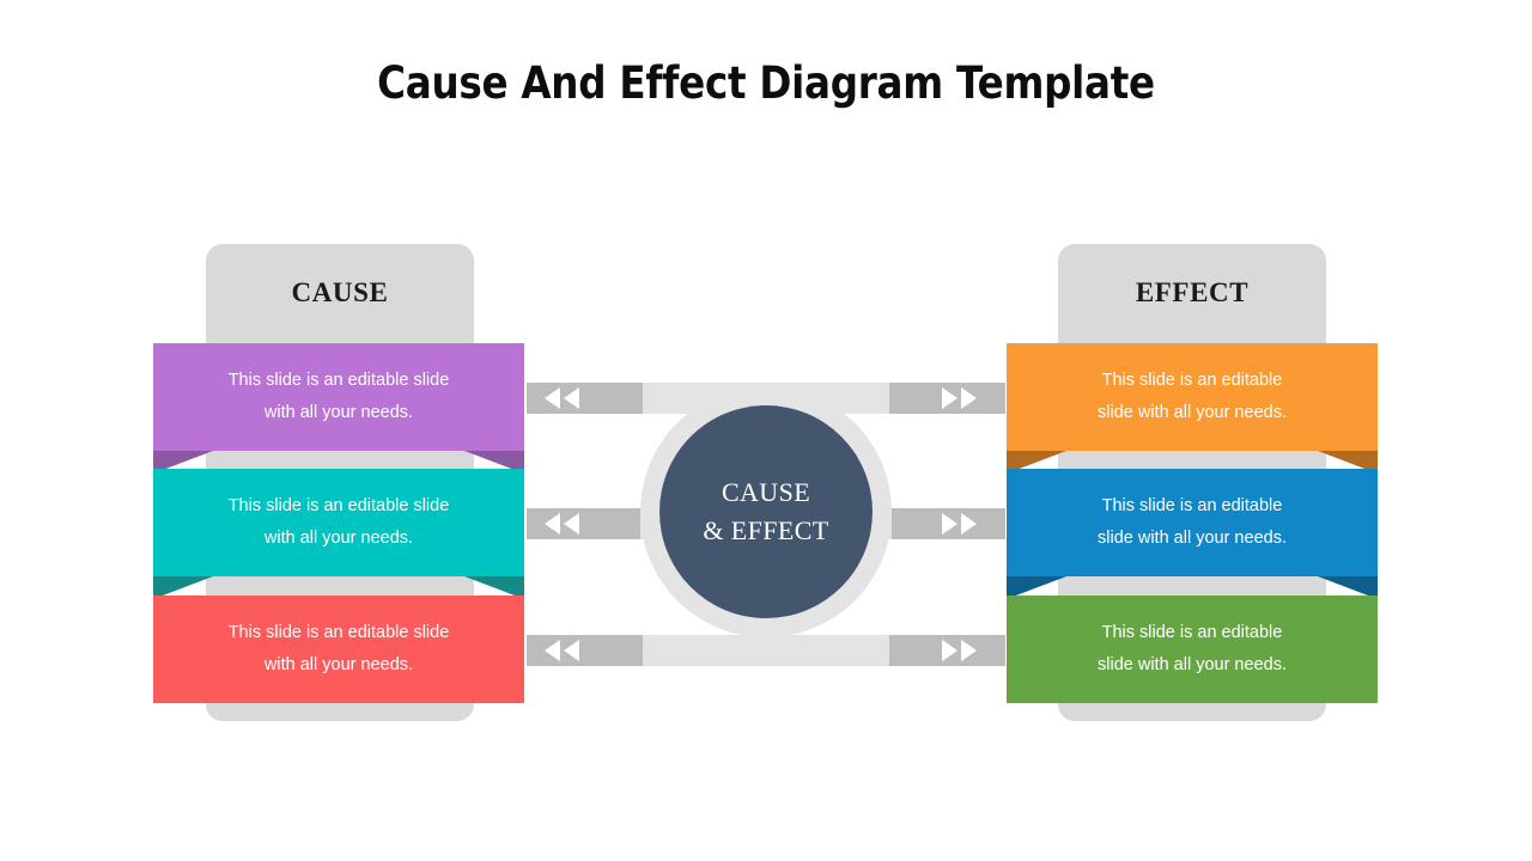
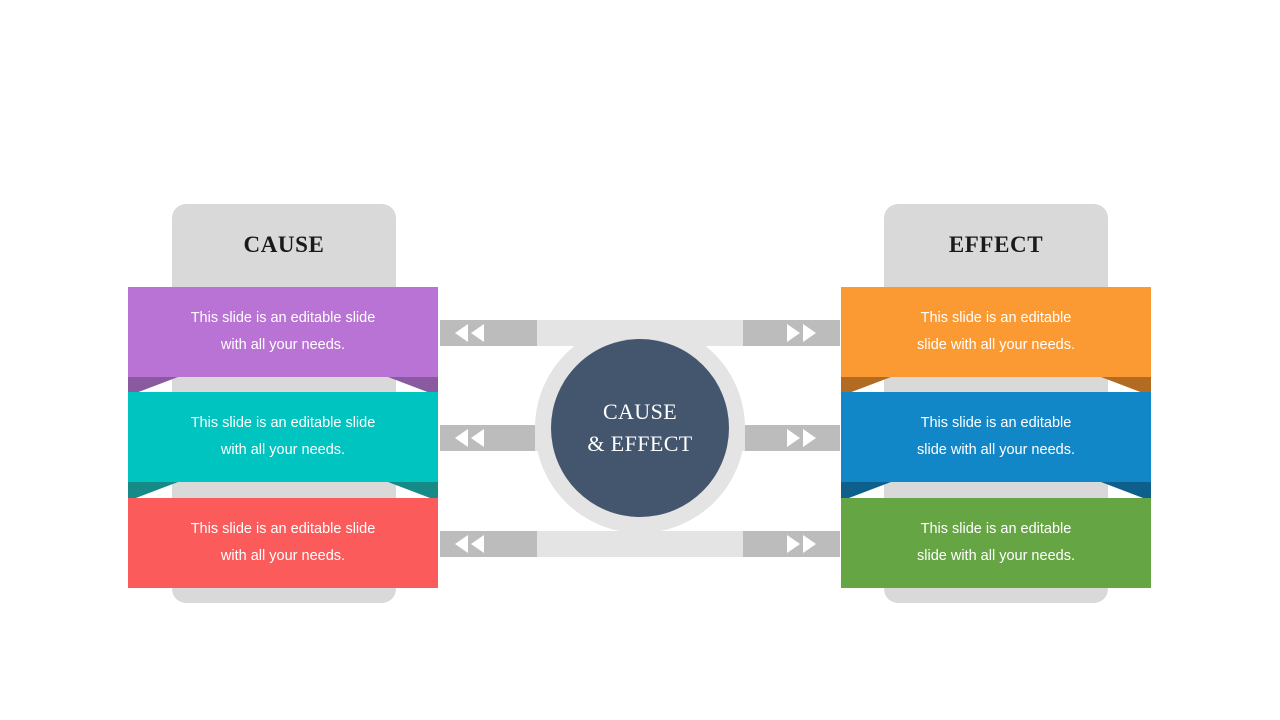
- Cause And Effect Diagram Template
  CAUSE
  EFFECT
  CAUSE
  & EFFECT
  This slide is an editable slide
  with all your needs.
  This slide is an editable slide
  with all your needs.
  This slide is an editable slide
  with all your needs.
  This slide is an editable
  slide with all your needs.
  This slide is an editable
  slide with all your needs.
  This slide is an editable
  slide with all your needs.
